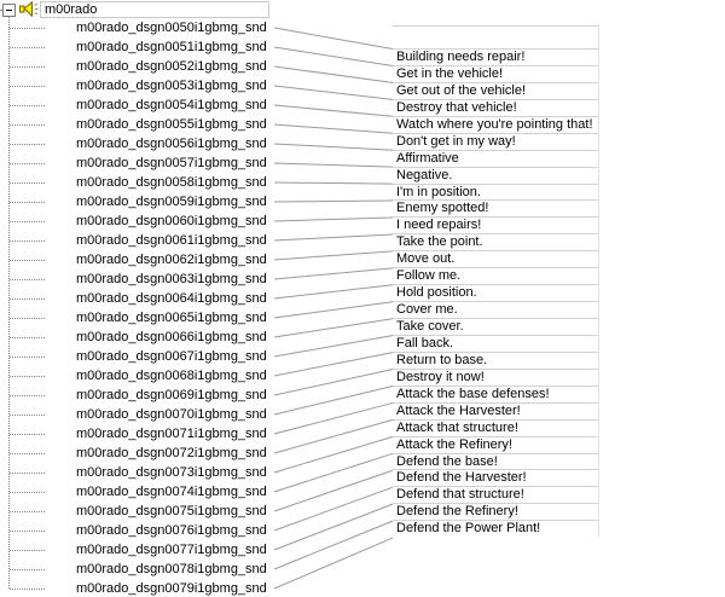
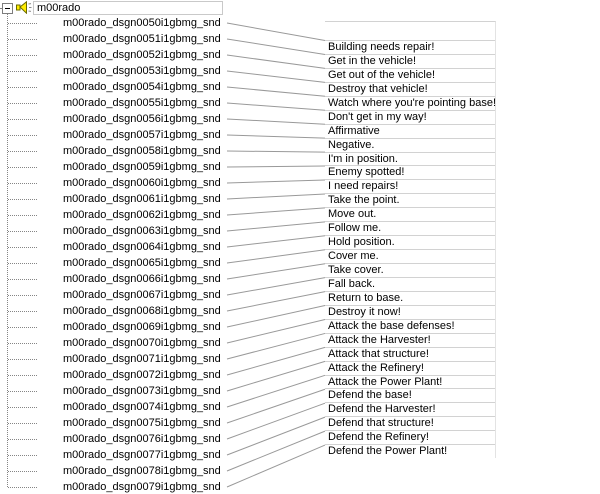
  m00rado
  m00rado_dsgn0050i1gbmg_snd
  m00rado_dsgn0051i1gbmg_snd
  m00rado_dsgn0052i1gbmg_snd
  m00rado_dsgn0053i1gbmg_snd
  m00rado_dsgn0054i1gbmg_snd
  m00rado_dsgn0055i1gbmg_snd
  m00rado_dsgn0056i1gbmg_snd
  m00rado_dsgn0057i1gbmg_snd
  m00rado_dsgn0058i1gbmg_snd
  m00rado_dsgn0059i1gbmg_snd
  m00rado_dsgn0060i1gbmg_snd
  m00rado_dsgn0061i1gbmg_snd
  m00rado_dsgn0062i1gbmg_snd
  m00rado_dsgn0063i1gbmg_snd
  m00rado_dsgn0064i1gbmg_snd
  m00rado_dsgn0065i1gbmg_snd
  m00rado_dsgn0066i1gbmg_snd
  m00rado_dsgn0067i1gbmg_snd
  m00rado_dsgn0068i1gbmg_snd
  m00rado_dsgn0069i1gbmg_snd
  m00rado_dsgn0070i1gbmg_snd
  m00rado_dsgn0071i1gbmg_snd
  m00rado_dsgn0072i1gbmg_snd
  m00rado_dsgn0073i1gbmg_snd
  m00rado_dsgn0074i1gbmg_snd
  m00rado_dsgn0075i1gbmg_snd
  m00rado_dsgn0076i1gbmg_snd
  m00rado_dsgn0077i1gbmg_snd
  m00rado_dsgn0078i1gbmg_snd
  m00rado_dsgn0079i1gbmg_snd
  Building needs repair!
  Get in the vehicle!
  Get out of the vehicle!
  Destroy that vehicle!
- Watch where you're pointing that!
+ Watch where you're pointing base!
  Don't get in my way!
  Affirmative
  Negative.
  I'm in position.
  Enemy spotted!
  I need repairs!
  Take the point.
  Move out.
  Follow me.
  Hold position.
  Cover me.
  Take cover.
  Fall back.
  Return to base.
  Destroy it now!
  Attack the base defenses!
  Attack the Harvester!
  Attack that structure!
  Attack the Refinery!
+ Attack the Power Plant!
  Defend the base!
  Defend the Harvester!
  Defend that structure!
  Defend the Refinery!
  Defend the Power Plant!
